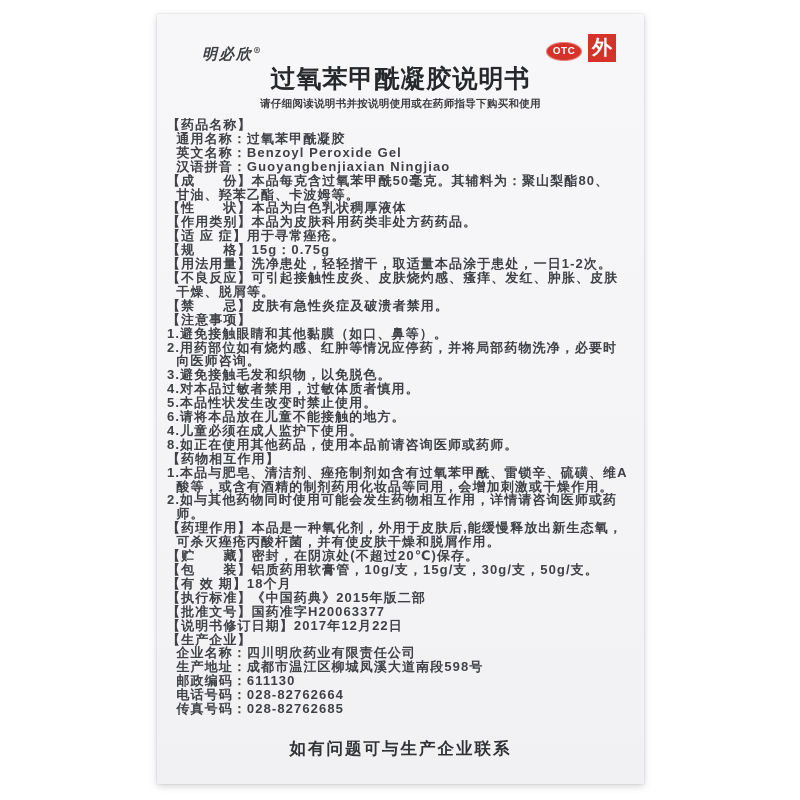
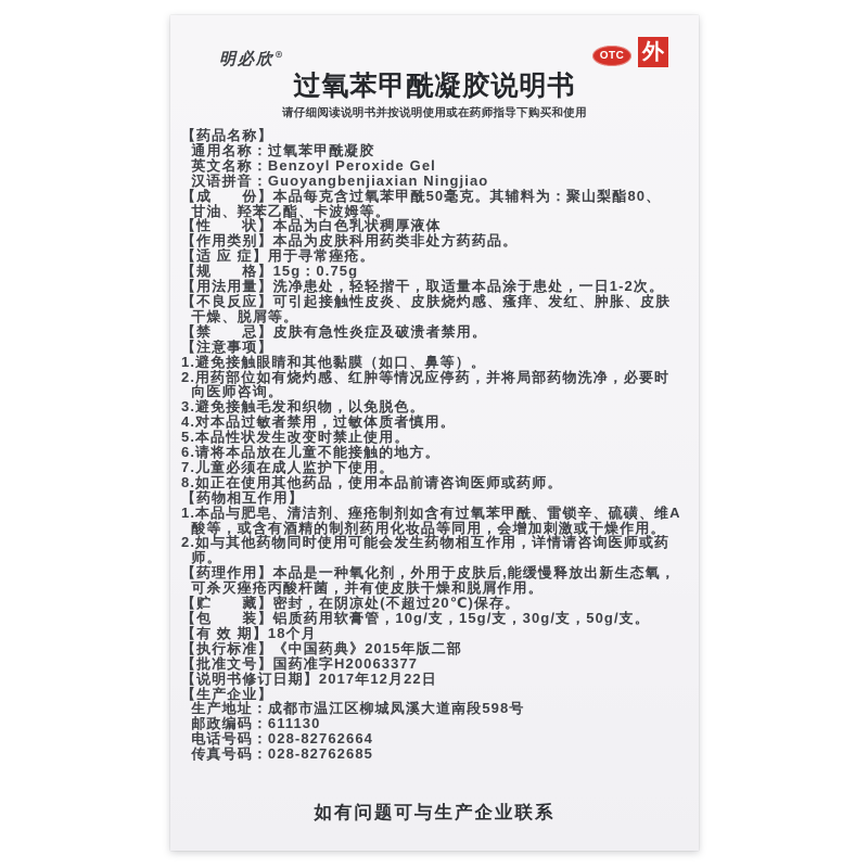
  明必欣®
  OTC
  外
  过氧苯甲酰凝胶说明书
  请仔细阅读说明书并按说明使用或在药师指导下购买和使用
  【药品名称】
  通用名称：过氧苯甲酰凝胶
  英文名称：Benzoyl Peroxide Gel
  汉语拼音：Guoyangbenjiaxian Ningjiao
  【成 份】本品每克含过氧苯甲酰50毫克。其辅料为：聚山梨酯80、
  甘油、羟苯乙酯、卡波姆等。
  【性 状】本品为白色乳状稠厚液体
  【作用类别】本品为皮肤科用药类非处方药药品。
  【适 应 症】用于寻常痤疮。
  【规 格】15g：0.75g
  【用法用量】洗净患处，轻轻揩干，取适量本品涂于患处，一日1-2次。
  【不良反应】可引起接触性皮炎、皮肤烧灼感、瘙痒、发红、肿胀、皮肤
  干燥、脱屑等。
  【禁 忌】皮肤有急性炎症及破溃者禁用。
  【注意事项】
  1.避免接触眼睛和其他黏膜（如口、鼻等）。
  2.用药部位如有烧灼感、红肿等情况应停药，并将局部药物洗净，必要时
  向医师咨询。
  3.避免接触毛发和织物，以免脱色。
  4.对本品过敏者禁用，过敏体质者慎用。
  5.本品性状发生改变时禁止使用。
  6.请将本品放在儿童不能接触的地方。
- 4.儿童必须在成人监护下使用。
+ 7.儿童必须在成人监护下使用。
  8.如正在使用其他药品，使用本品前请咨询医师或药师。
  【药物相互作用】
  1.本品与肥皂、清洁剂、痤疮制剂如含有过氧苯甲酰、雷锁辛、硫磺、维A
  酸等，或含有酒精的制剂药用化妆品等同用，会增加刺激或干燥作用。
  2.如与其他药物同时使用可能会发生药物相互作用，详情请咨询医师或药
  师。
  【药理作用】本品是一种氧化剂，外用于皮肤后,能缓慢释放出新生态氧，
  可杀灭痤疮丙酸杆菌，并有使皮肤干燥和脱屑作用。
  【贮 藏】密封，在阴凉处(不超过20℃)保存。
  【包 装】铝质药用软膏管，10g/支，15g/支，30g/支，50g/支。
  【有 效 期】18个月
  【执行标准】《中国药典》2015年版二部
  【批准文号】国药准字H20063377
  【说明书修订日期】2017年12月22日
  【生产企业】
- 企业名称：四川明欣药业有限责任公司
  生产地址：成都市温江区柳城凤溪大道南段598号
  邮政编码：611130
  电话号码：028-82762664
  传真号码：028-82762685
  如有问题可与生产企业联系
